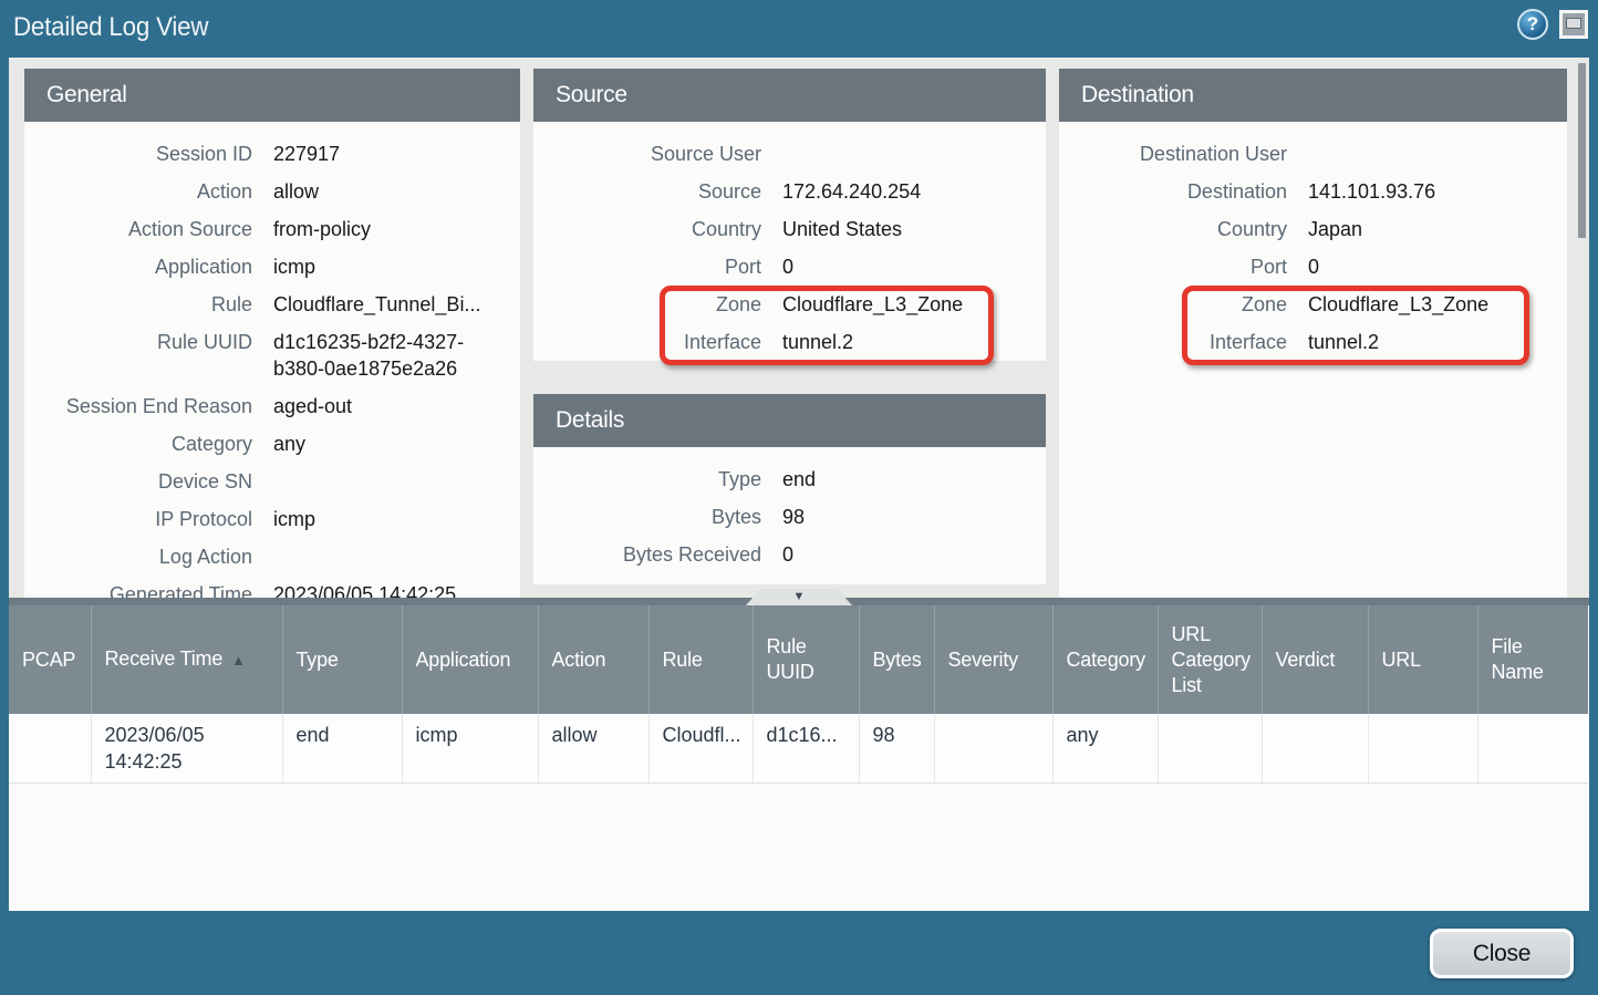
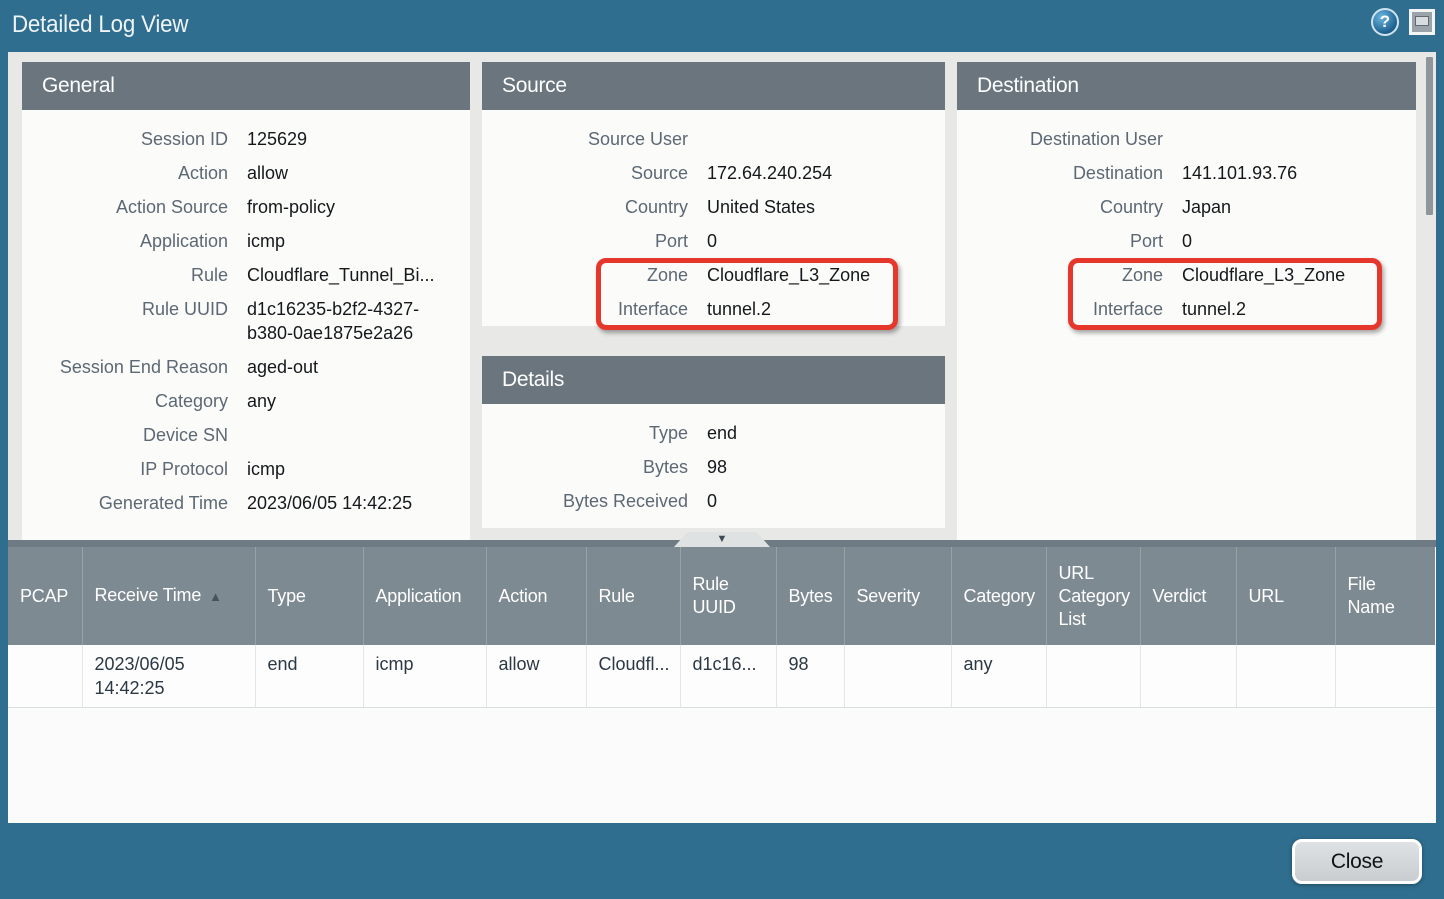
  Detailed Log View
  ?
  General
  Session ID
- 227917
+ 125629
  Action
  allow
  Action Source
  from-policy
  Application
  icmp
  Rule
  Cloudflare_Tunnel_Bi...
  Rule UUID
  d1c16235-b2f2-4327-b380-0ae1875e2a26
  Session End Reason
  aged-out
  Category
  any
  Device SN
  IP Protocol
  icmp
- Log Action
  Generated Time
  2023/06/05 14:42:25
  Source
  Source User
  Source
  172.64.240.254
  Country
  United States
  Port
  0
  Zone
  Cloudflare_L3_Zone
  Interface
  tunnel.2
  Details
  Type
  end
  Bytes
  98
  Bytes Received
  0
  Destination
  Destination User
  Destination
  141.101.93.76
  Country
  Japan
  Port
  0
  Zone
  Cloudflare_L3_Zone
  Interface
  tunnel.2
  ▼
  PCAP	Receive Time ▲	Type	Application	Action	Rule	Rule UUID	Bytes	Severity	Category	URL Category List	Verdict	URL	File Name
  	2023/06/05 14:42:25	end	icmp	allow	Cloudfl...	d1c16...	98		any
  Close
